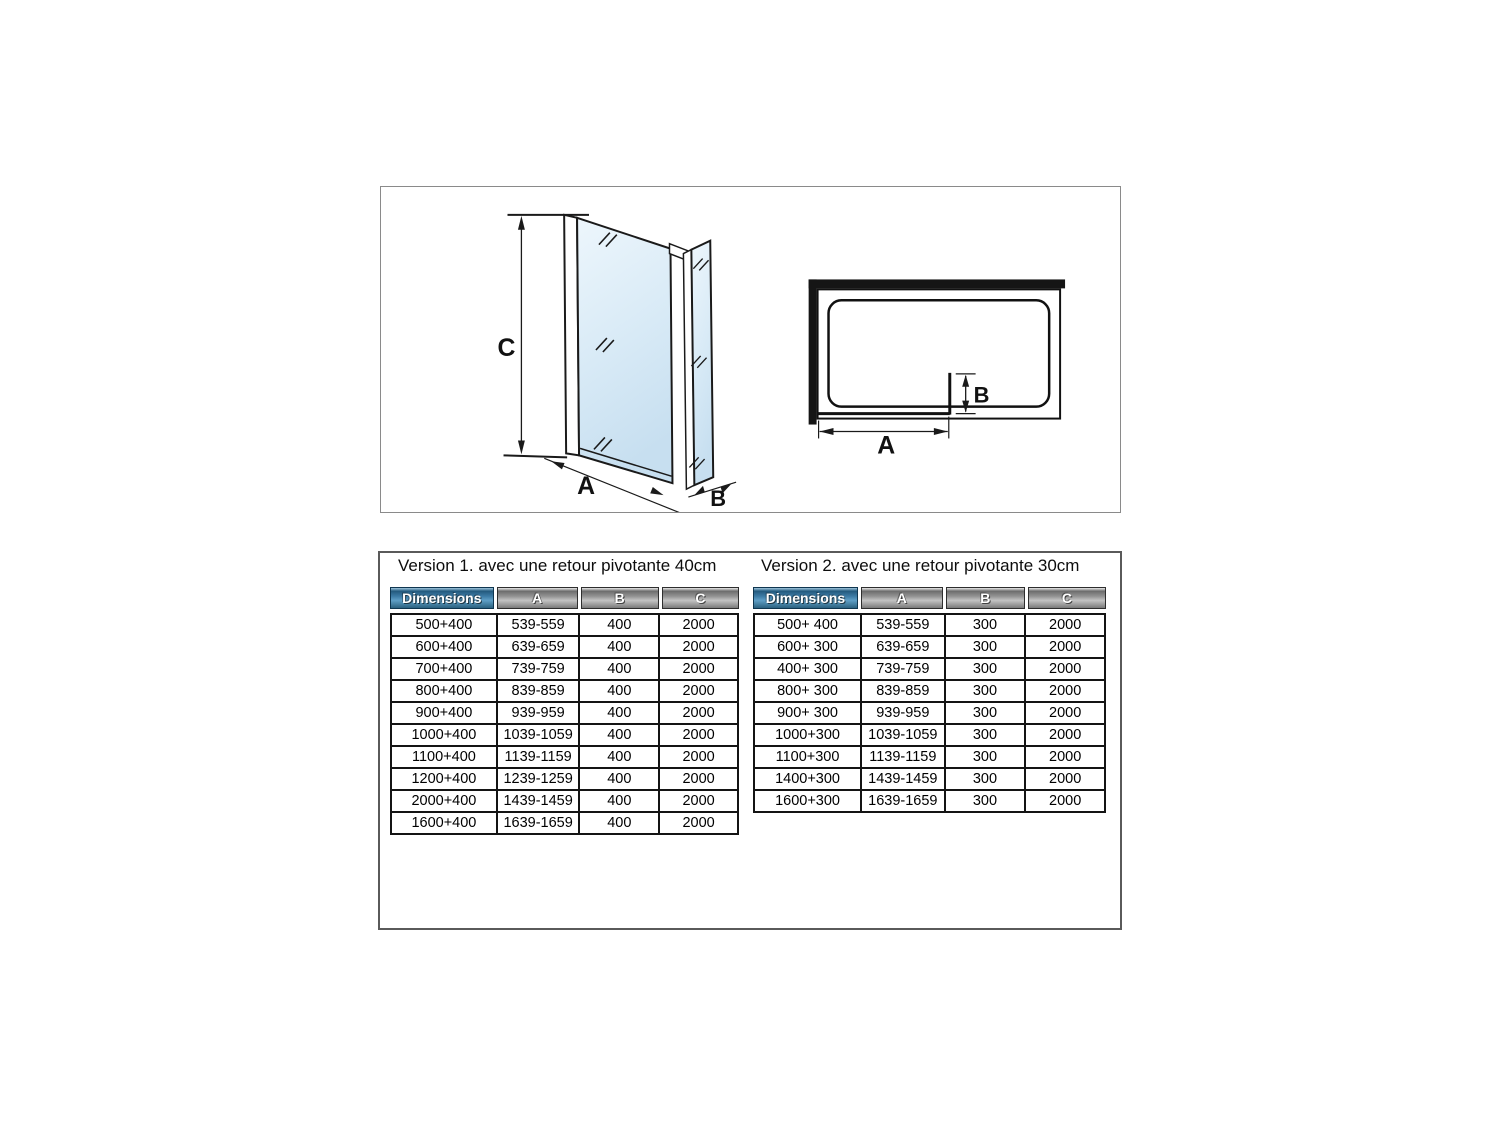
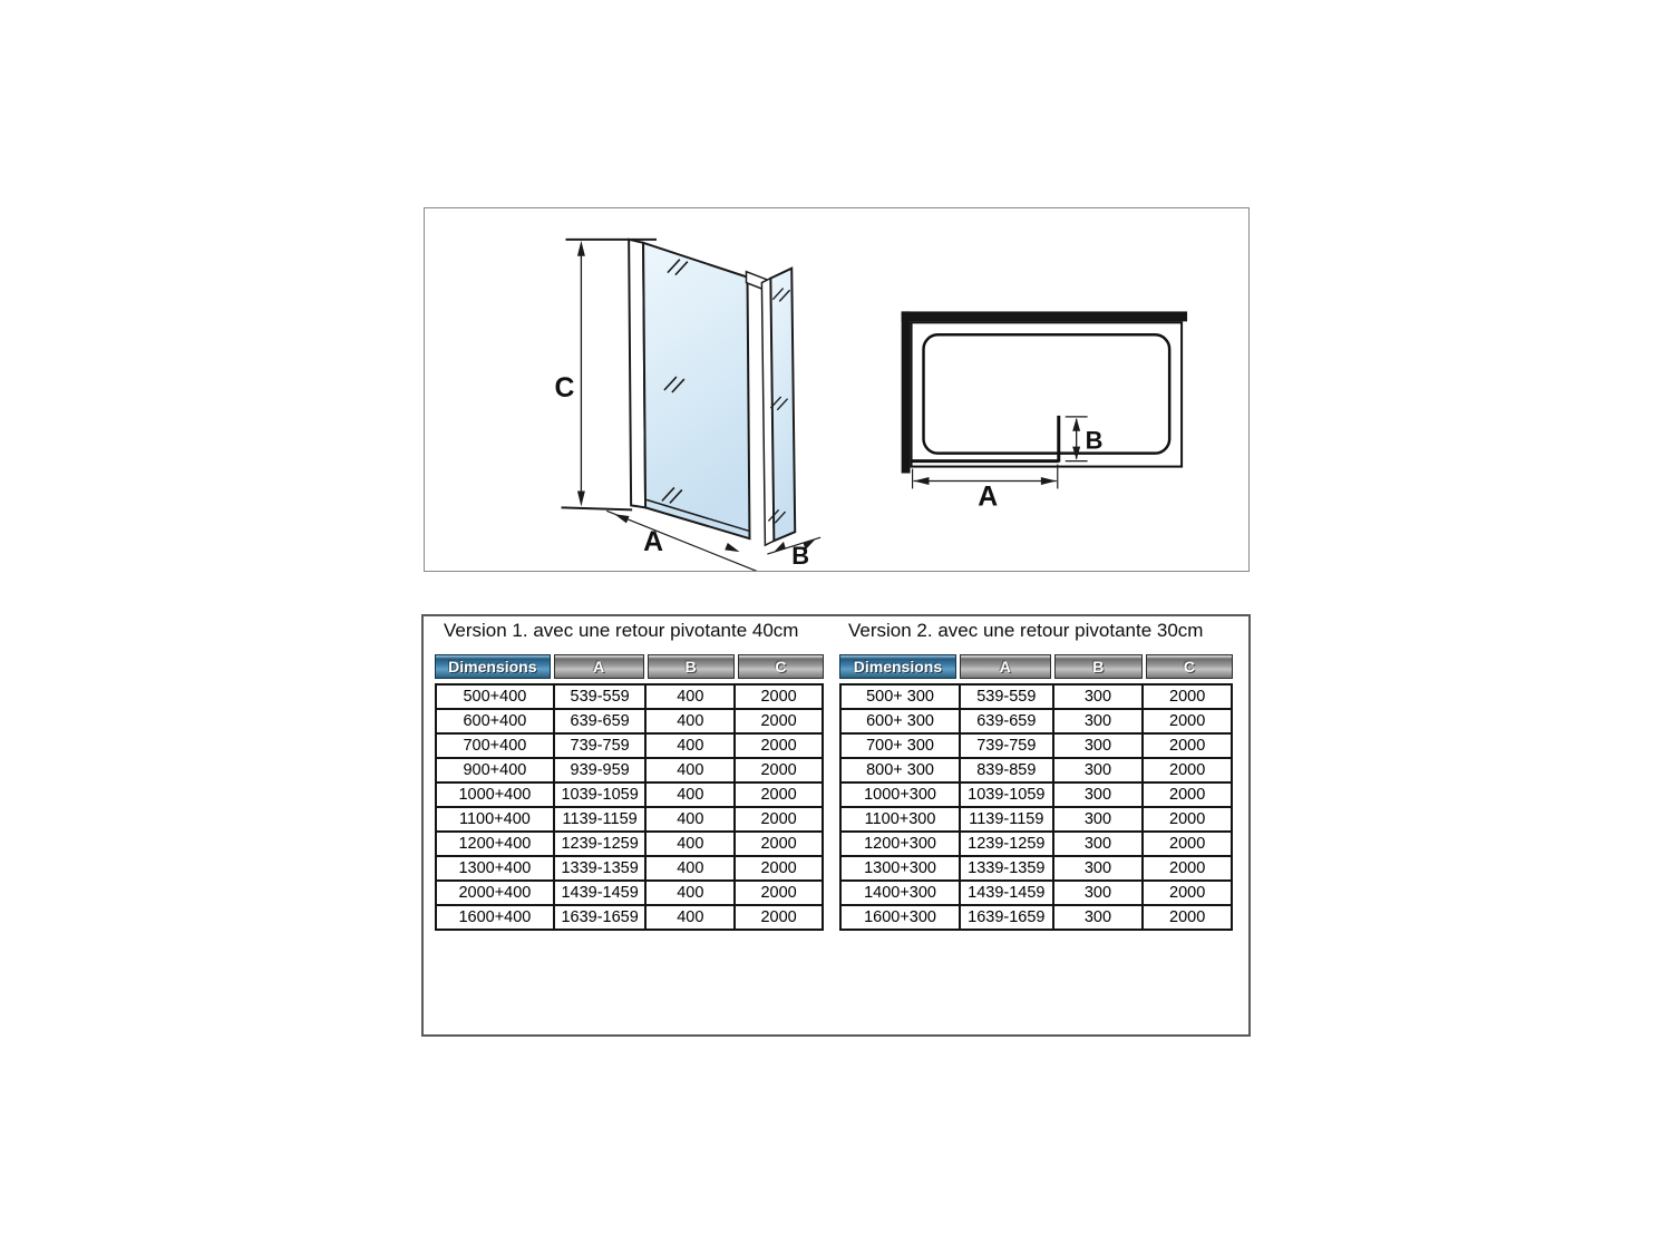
  C
  A
  B
  B
  A
  Version 1. avec une retour pivotante 40cm
  Dimensions	A	B	C
  500+400	539-559	400	2000
  600+400	639-659	400	2000
  700+400	739-759	400	2000
- 800+400	839-859	400	2000
  900+400	939-959	400	2000
  1000+400	1039-1059	400	2000
  1100+400	1139-1159	400	2000
  1200+400	1239-1259	400	2000
+ 1300+400	1339-1359	400	2000
  2000+400	1439-1459	400	2000
  1600+400	1639-1659	400	2000
  Version 2. avec une retour pivotante 30cm
  Dimensions	A	B	C
- 500+ 400	539-559	300	2000
+ 500+ 300	539-559	300	2000
  600+ 300	639-659	300	2000
- 400+ 300	739-759	300	2000
+ 700+ 300	739-759	300	2000
  800+ 300	839-859	300	2000
- 900+ 300	939-959	300	2000
  1000+300	1039-1059	300	2000
  1100+300	1139-1159	300	2000
+ 1200+300	1239-1259	300	2000
+ 1300+300	1339-1359	300	2000
  1400+300	1439-1459	300	2000
  1600+300	1639-1659	300	2000
